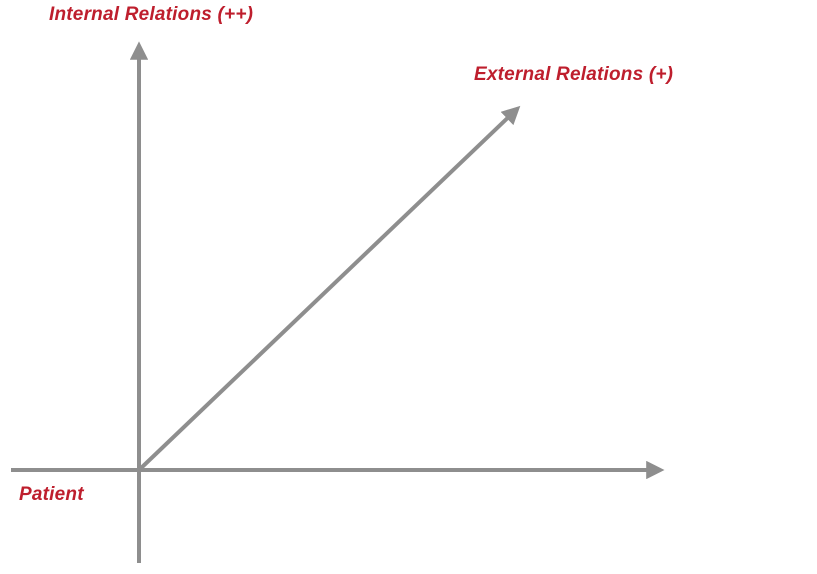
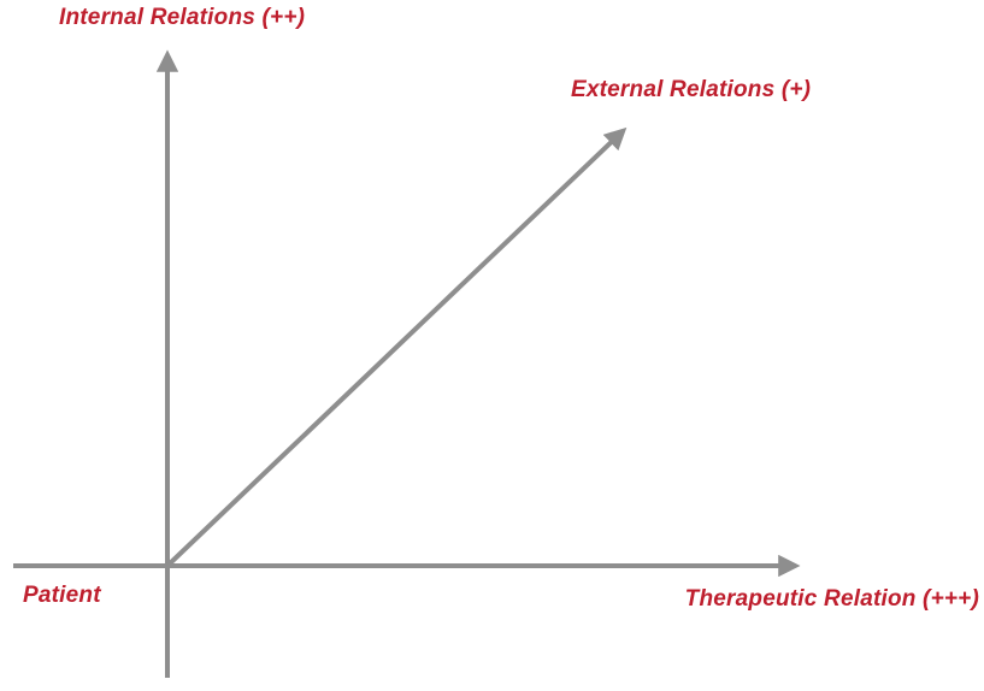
  Internal Relations (++)
  External Relations (+)
+ Therapeutic Relation (+++)
  Patient
